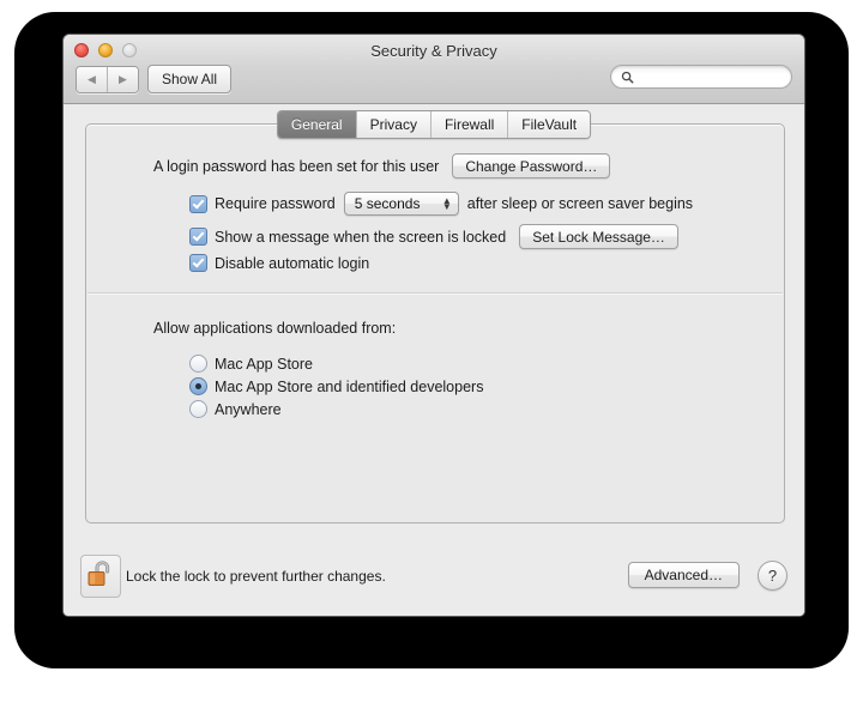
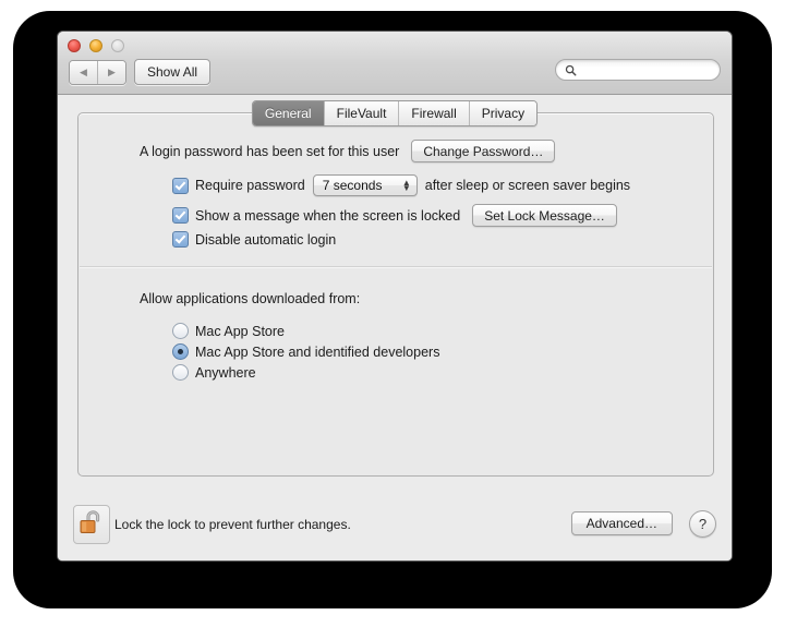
- Security & Privacy
  ◀
  ▶
  Show All
  General
- Privacy
+ FileVault
  Firewall
- FileVault
+ Privacy
  A login password has been set for this user
  Change Password…
  Require password
- 5 seconds
+ 7 seconds
  ▲
  ▼
  after sleep or screen saver begins
  Show a message when the screen is locked
  Set Lock Message…
  Disable automatic login
  Allow applications downloaded from:
  Mac App Store
  Mac App Store and identified developers
  Anywhere
  Lock the lock to prevent further changes.
  Advanced…
  ?
